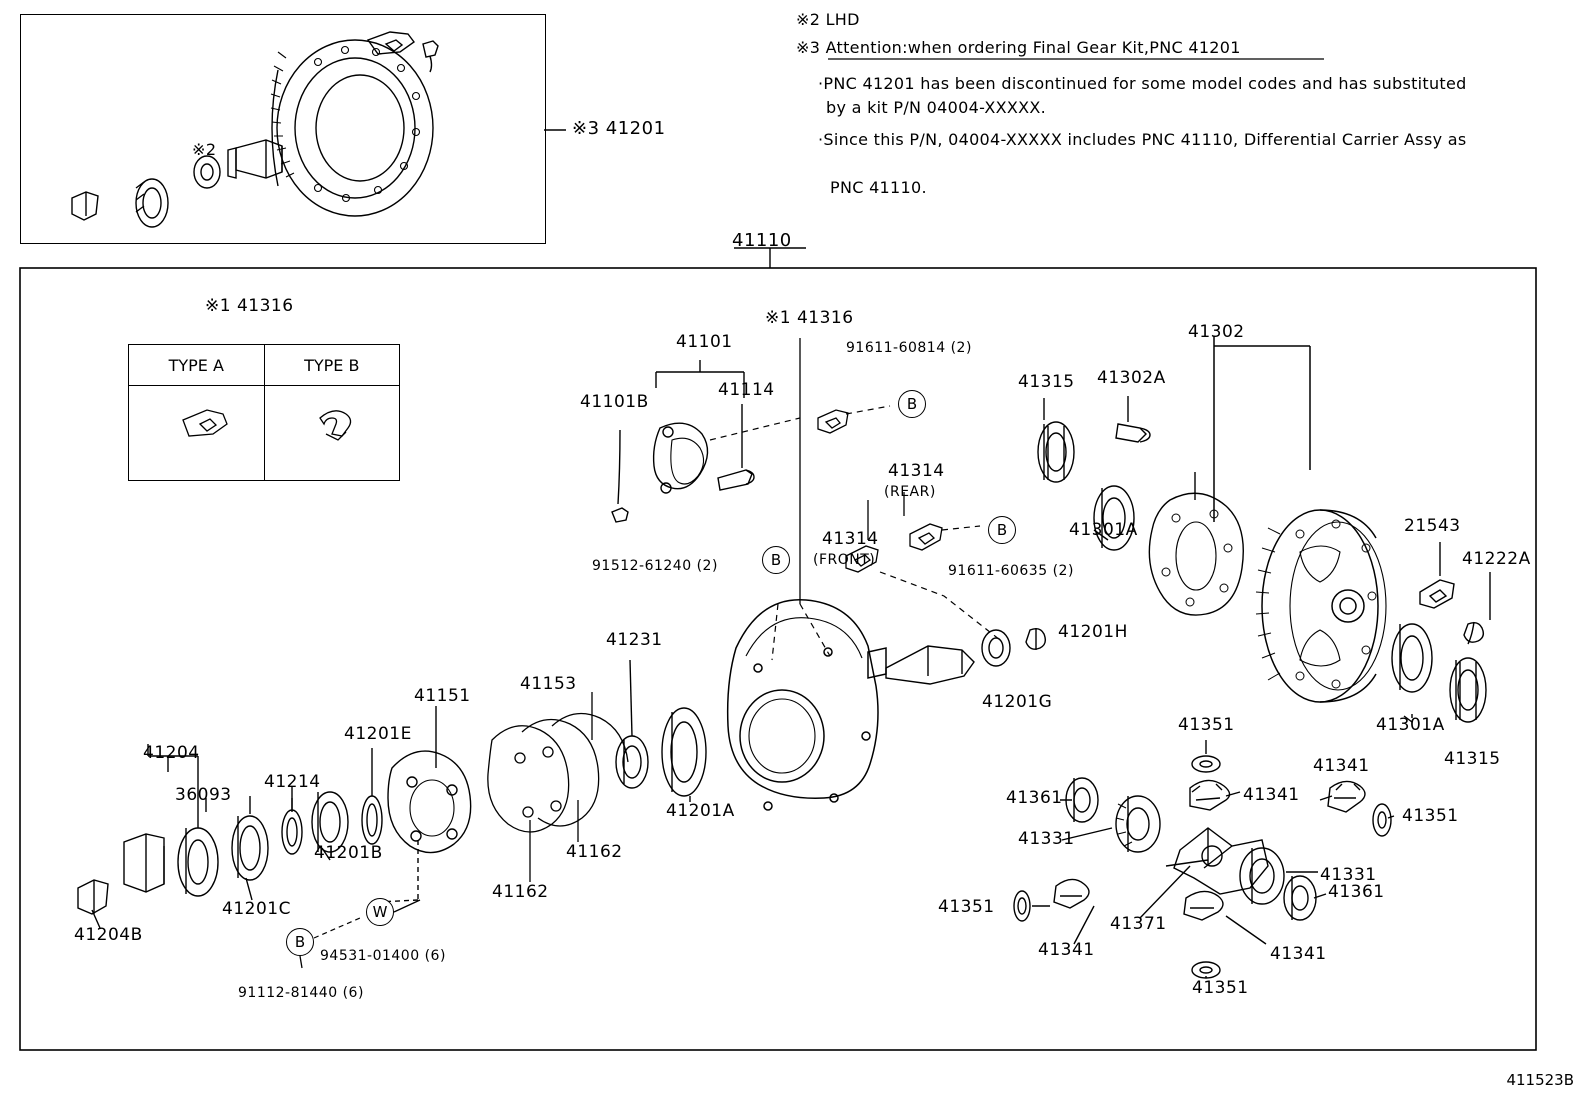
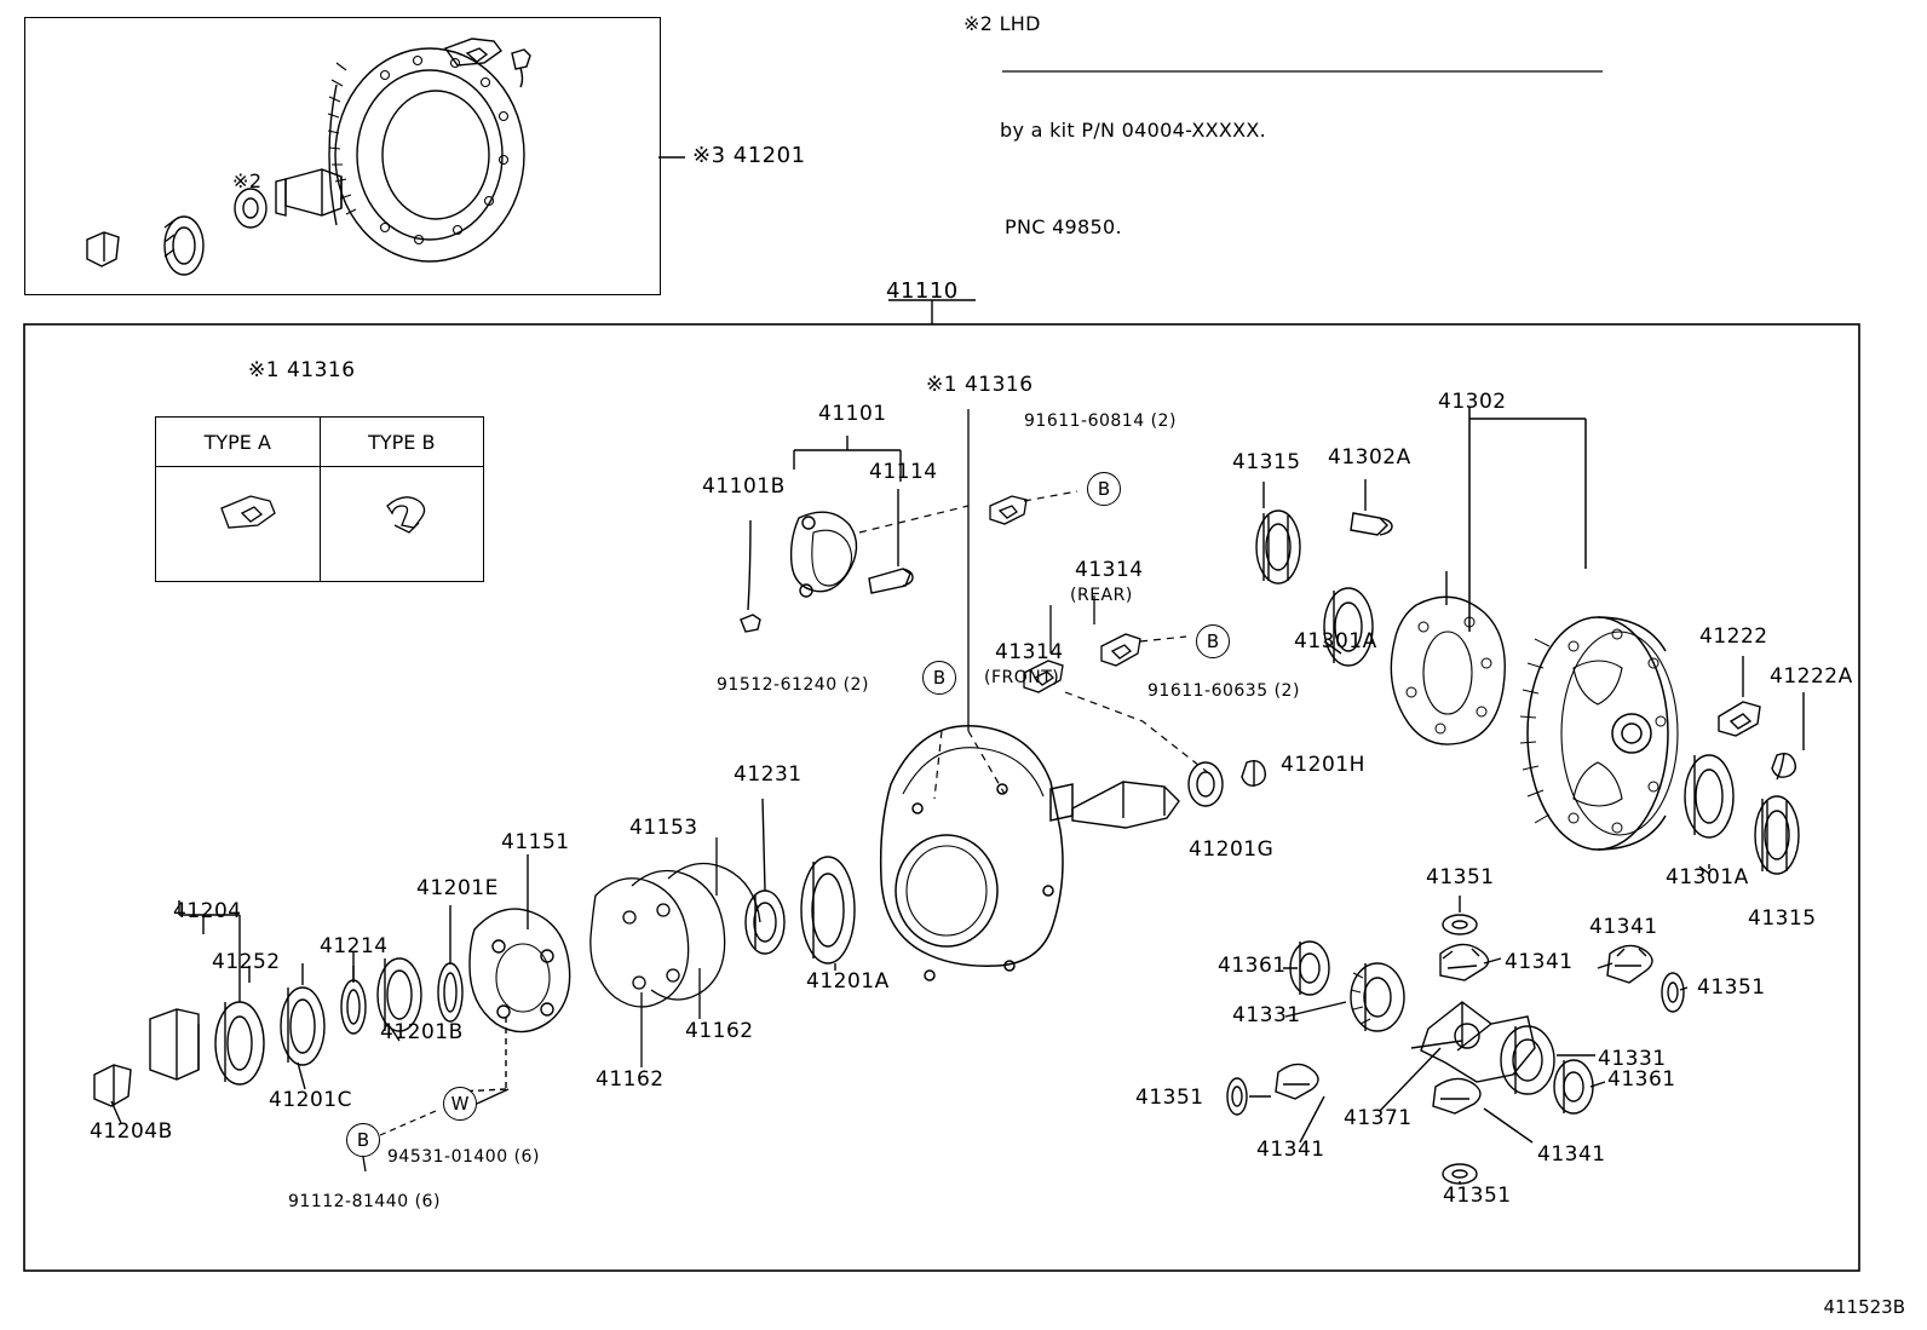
  ※2 LHD
- ※3 Attention:when ordering Final Gear Kit,PNC 41201
- ·PNC 41201 has been discontinued for some model codes and has substituted
  by a kit P/N 04004-XXXXX.
- ·Since this P/N, 04004-XXXXX includes PNC 41110, Differential Carrier Assy as
- PNC 41110.
+ PNC 49850.
  ※3 41201
  41110
  ※1 41316
  TYPE A	TYPE B
  ※2
  ※1 41316
  41101
  41101B
  41114
  91611-60814 (2)
  41302
  41315
  41302A
  41301A
  41314
  (REAR)
  41314
  (FRONT)
  91611-60635 (2)
  91512-61240 (2)
- 21543
+ 41222
  41222A
  41201H
  41201G
  41231
  41151
  41153
  41201E
  41204
- 36093
+ 41252
  41214
  41201C
  41204B
  41201B
  41162
  41162
  41201A
  41301A
  41315
  41351
  41341
  41341
  41351
  41361
  41331
  41331
  41361
  41351
  41341
  41371
  41341
  41351
  94531-01400 (6)
  91112-81440 (6)
  B
  B
  B
  W
  B
  411523B
